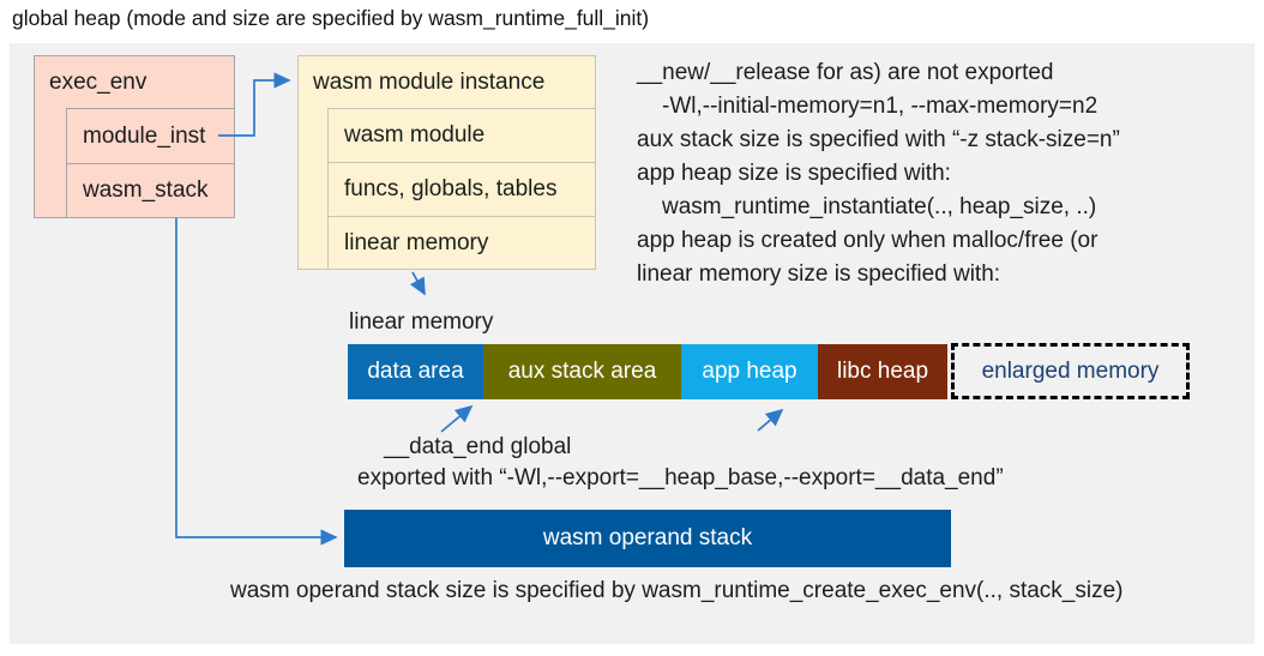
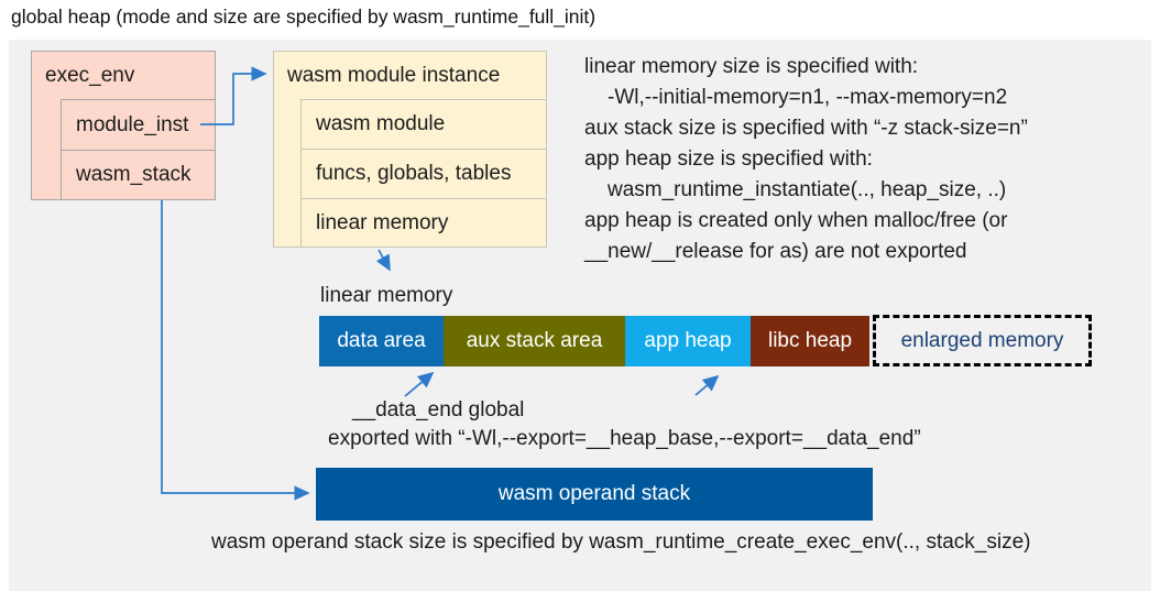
  global heap (mode and size are specified by wasm_runtime_full_init)
  exec_env
  module_inst
  wasm_stack
  wasm module instance
  wasm module
  funcs, globals, tables
  linear memory
- __new/__release for as) are not exported
+ linear memory size is specified with:
  -Wl,--initial-memory=n1, --max-memory=n2
  aux stack size is specified with “-z stack-size=n”
  app heap size is specified with:
  wasm_runtime_instantiate(.., heap_size, ..)
  app heap is created only when malloc/free (or
- linear memory size is specified with:
+ __new/__release for as) are not exported
  linear memory
  data area
  aux stack area
  app heap
  libc heap
  enlarged memory
  __data_end global
  exported with “-Wl,--export=__heap_base,--export=__data_end”
  wasm operand stack
  wasm operand stack size is specified by wasm_runtime_create_exec_env(.., stack_size)
